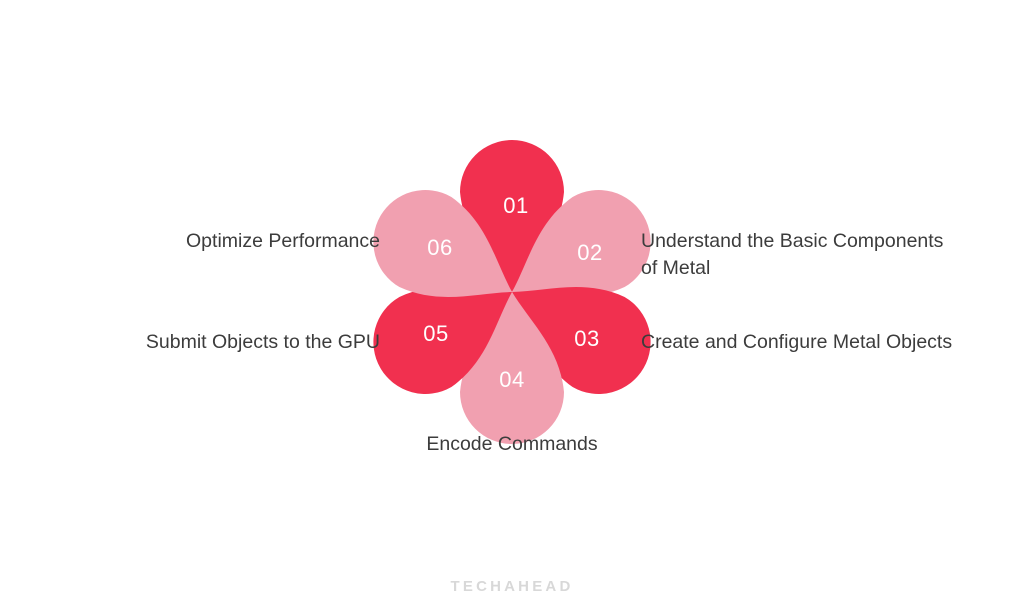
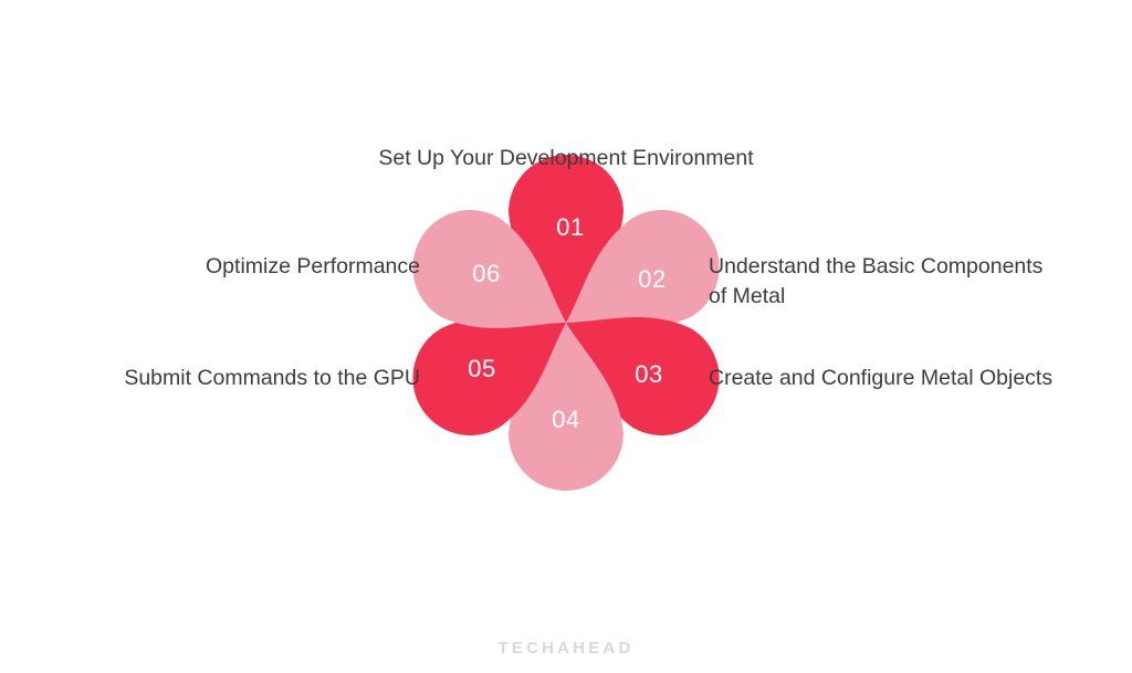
  01
  02
  03
  04
  05
  06
+ Set Up Your Development Environment
  Understand the Basic Components
  of Metal
  Create and Configure Metal Objects
- Encode Commands
- Submit Objects to the GPU
+ Submit Commands to the GPU
  Optimize Performance
  TECHAHEAD
